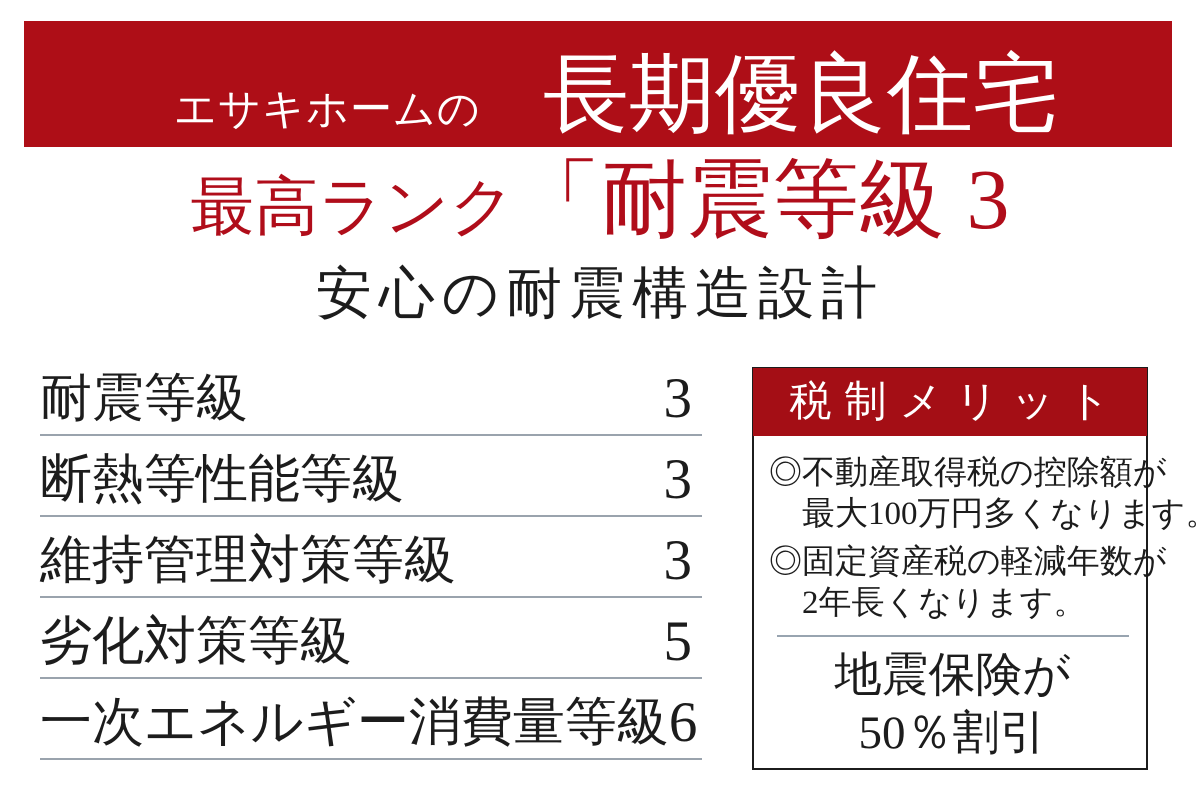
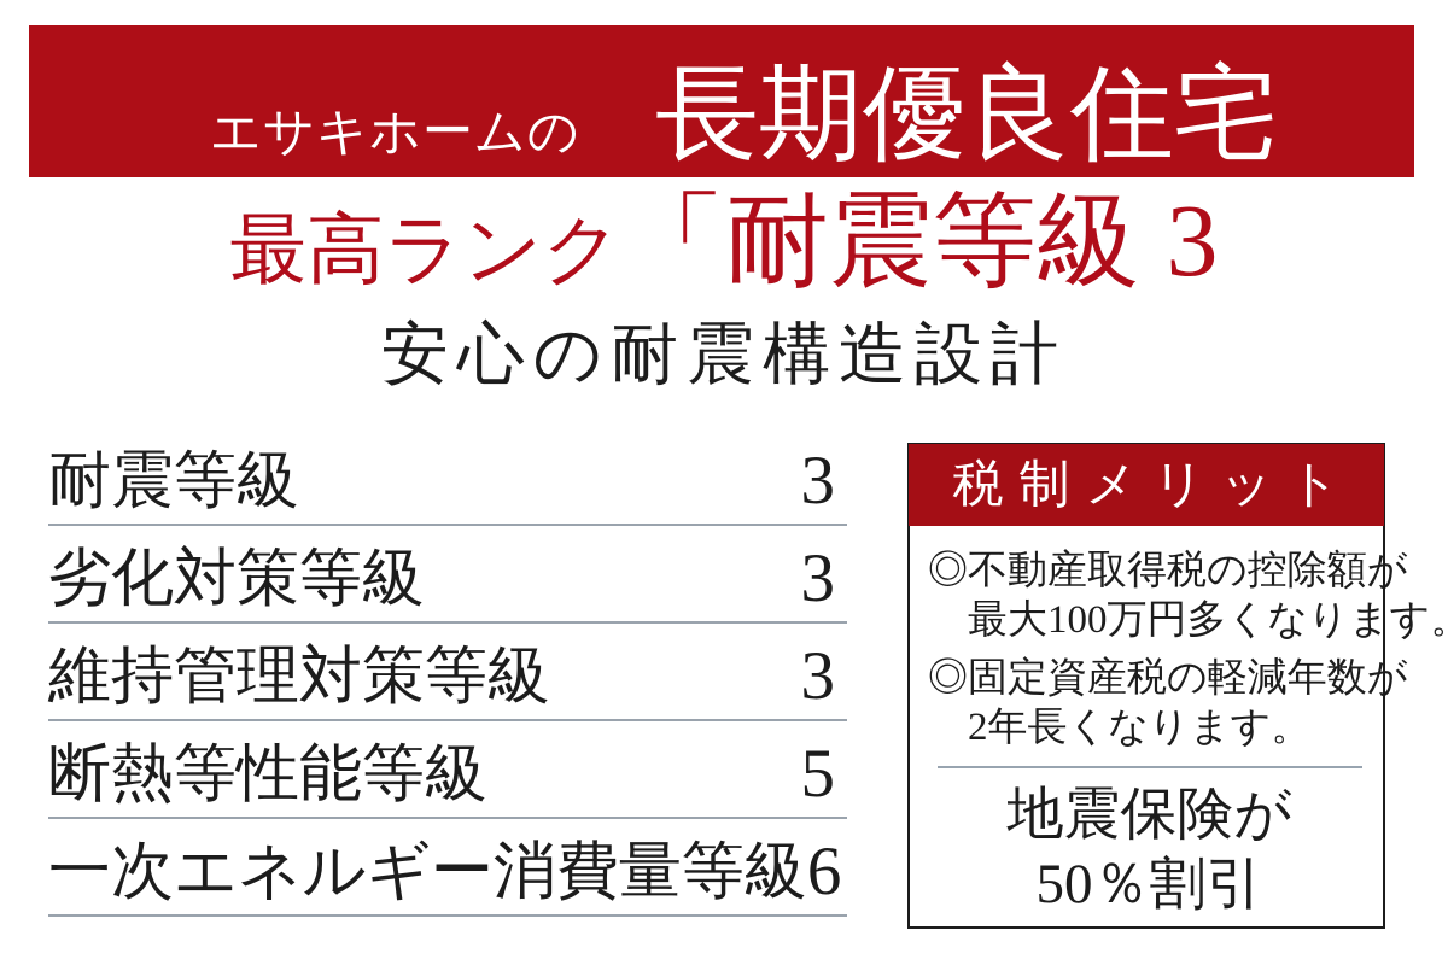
  エサキホームの
  長期優良住宅
  最高ランク
  「
  耐震等級 3
  安心の耐震構造設計
  耐震等級
  3
- 断熱等性能等級
+ 劣化対策等級
  3
  維持管理対策等級
  3
- 劣化対策等級
+ 断熱等性能等級
  5
  一次エネルギー消費量等級
  6
  税制メリット
  ◎不動産取得税の控除額が
  最大100万円多くなります
  ◎固定資産税の軽減年数が
  2年長くなります。
  地震保険が
  50％割引
